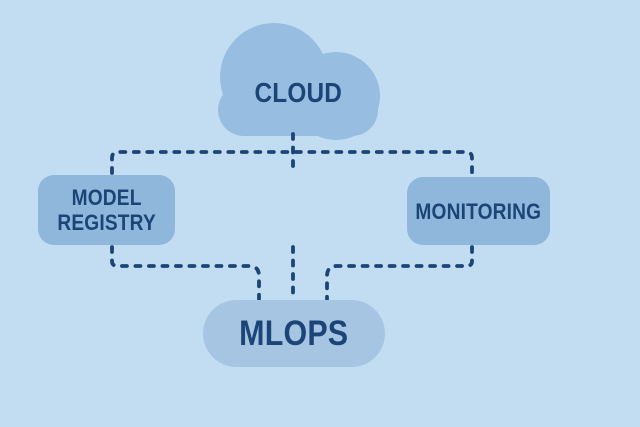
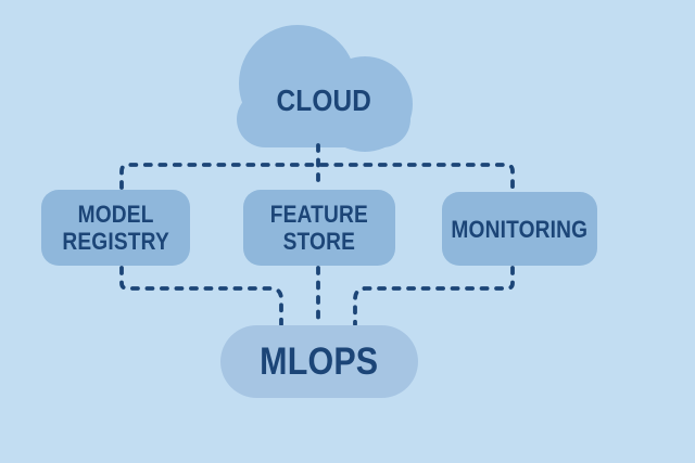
  CLOUD
  MODEL
  REGISTRY
+ FEATURE
+ STORE
  MONITORING
  MLOPS
